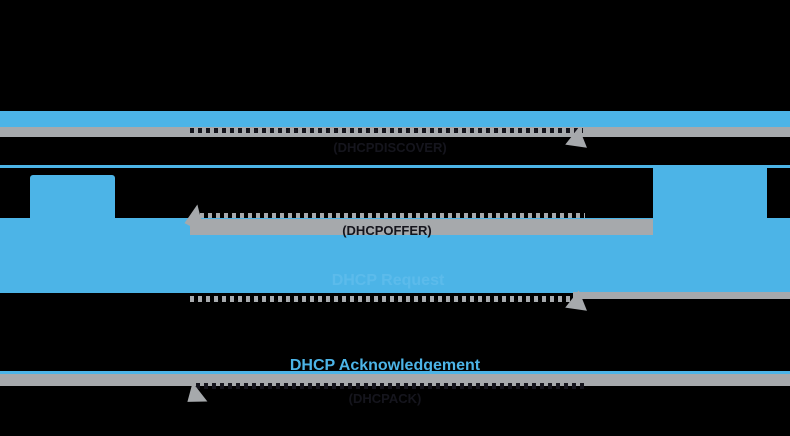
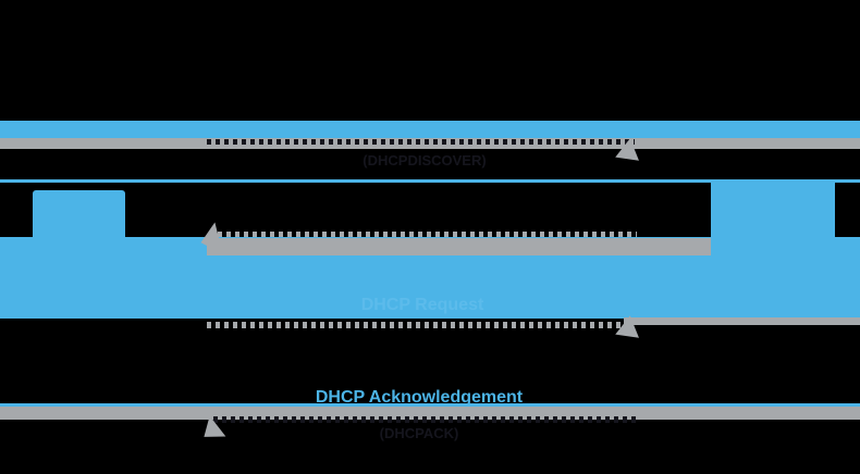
  (DHCPDISCOVER)
- (DHCPOFFER)
  DHCP Acknowledgement
  (DHCPACK)
